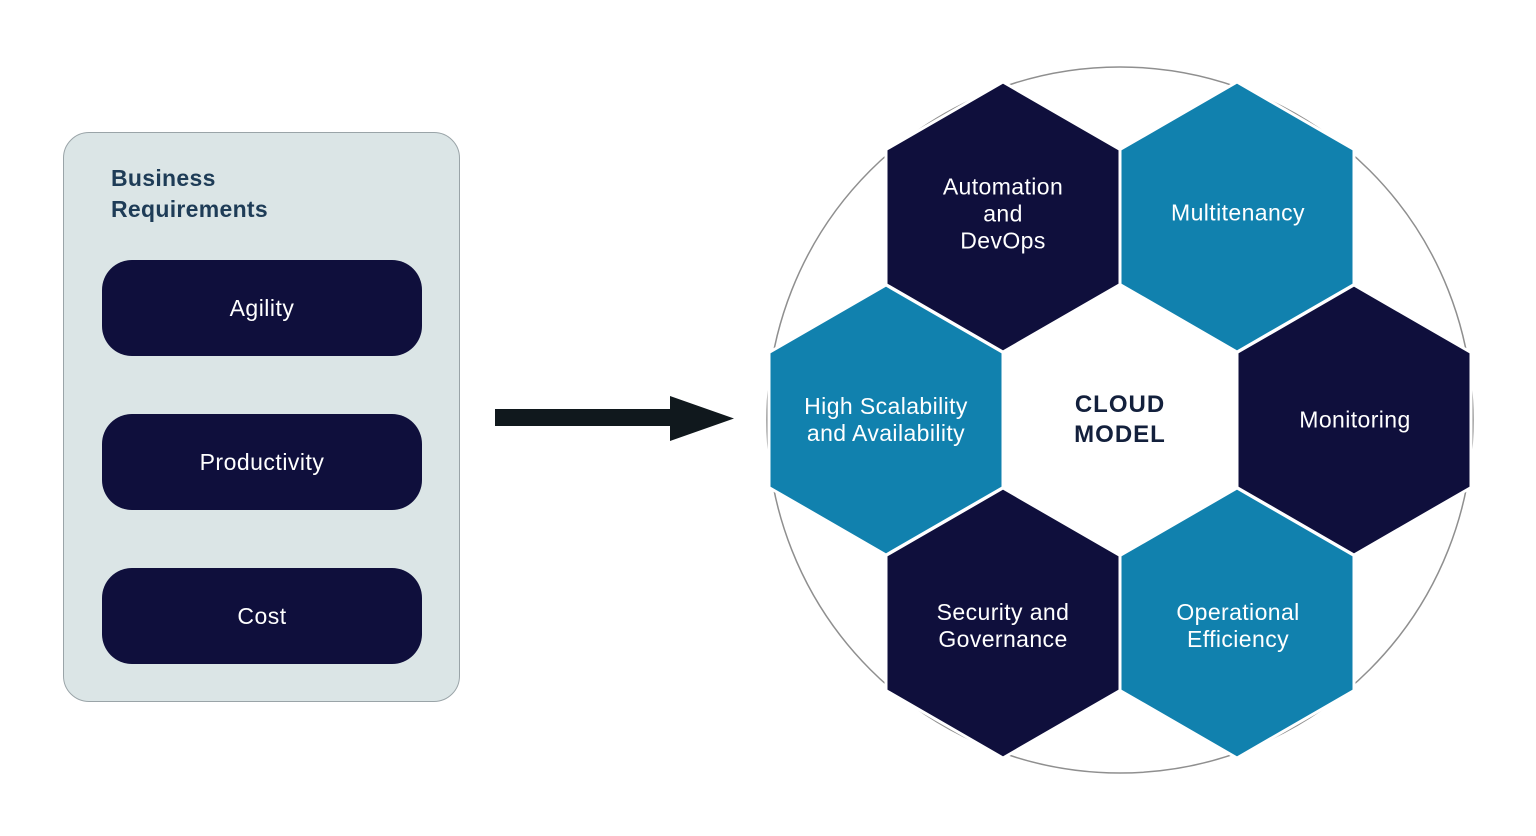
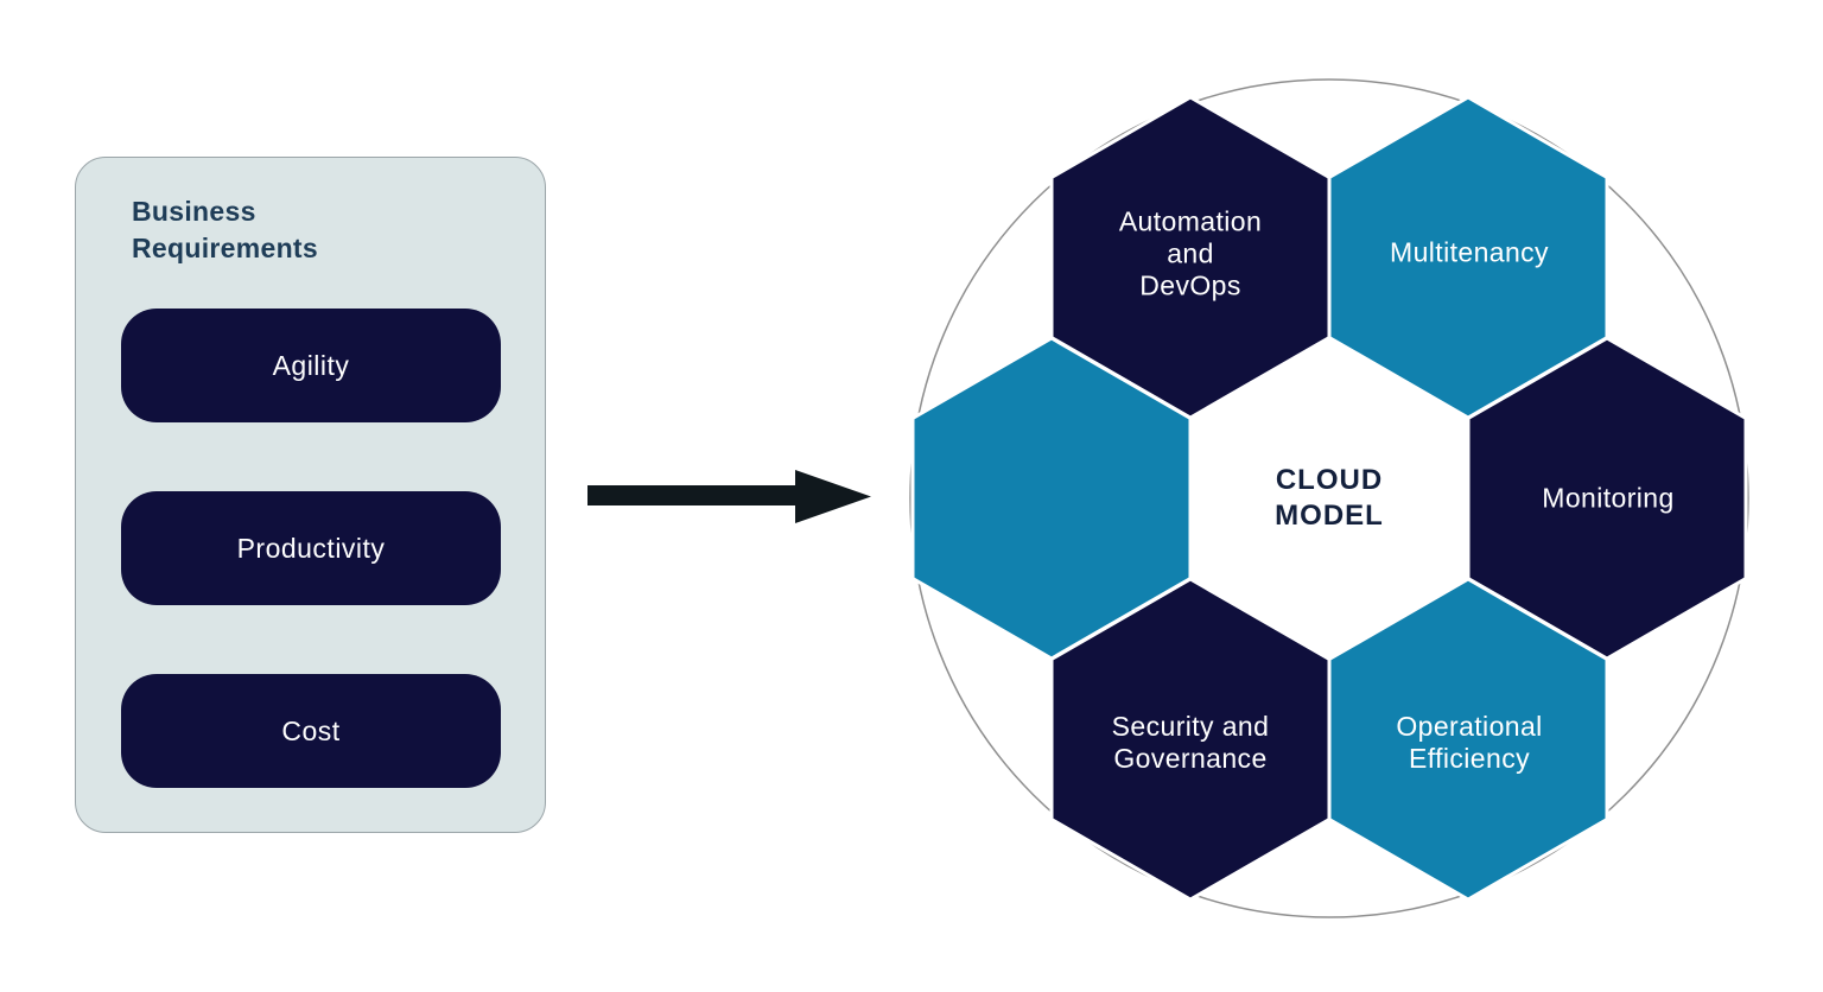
  Business
  Requirements
  Agility
  Productivity
  Cost
  Automation
  and
  DevOps
  Multitenancy
  Monitoring
- High Scalability
- and Availability
  Security and
  Governance
  Operational
  Efficiency
  CLOUD
  MODEL
